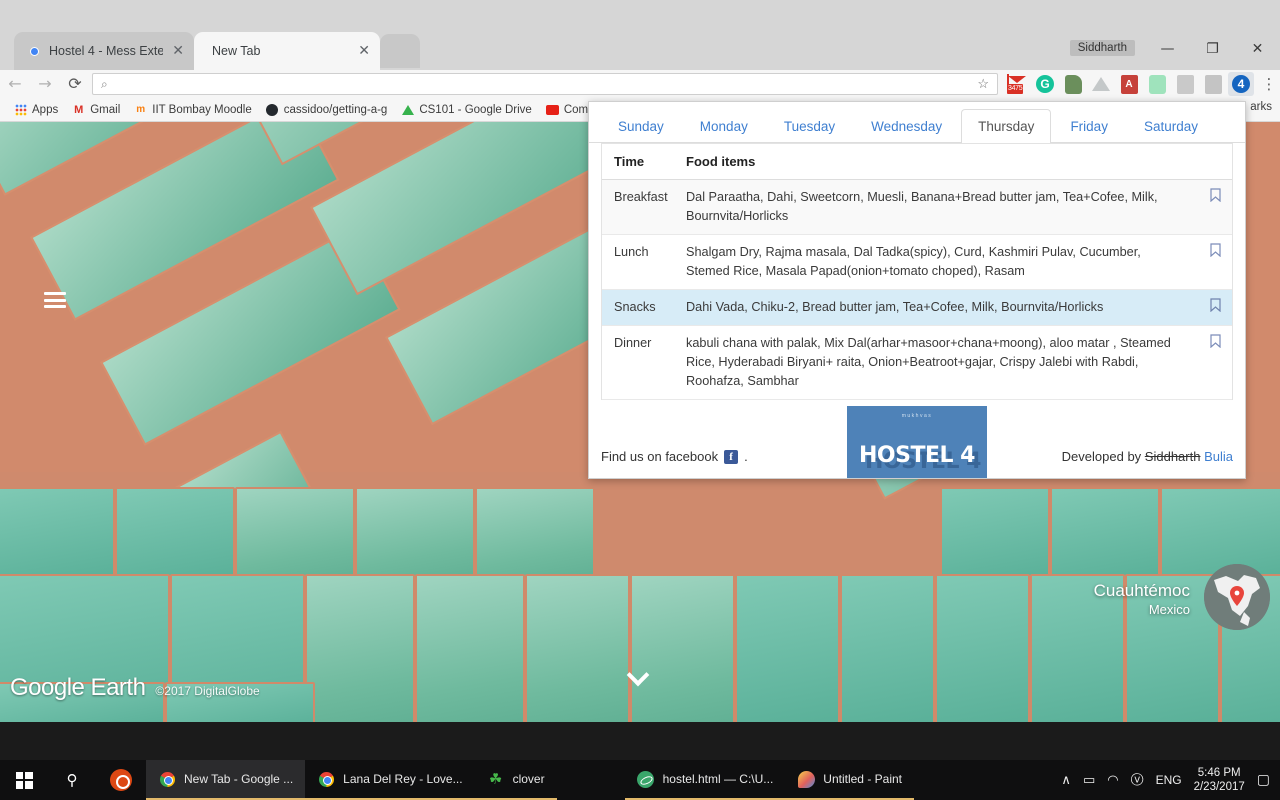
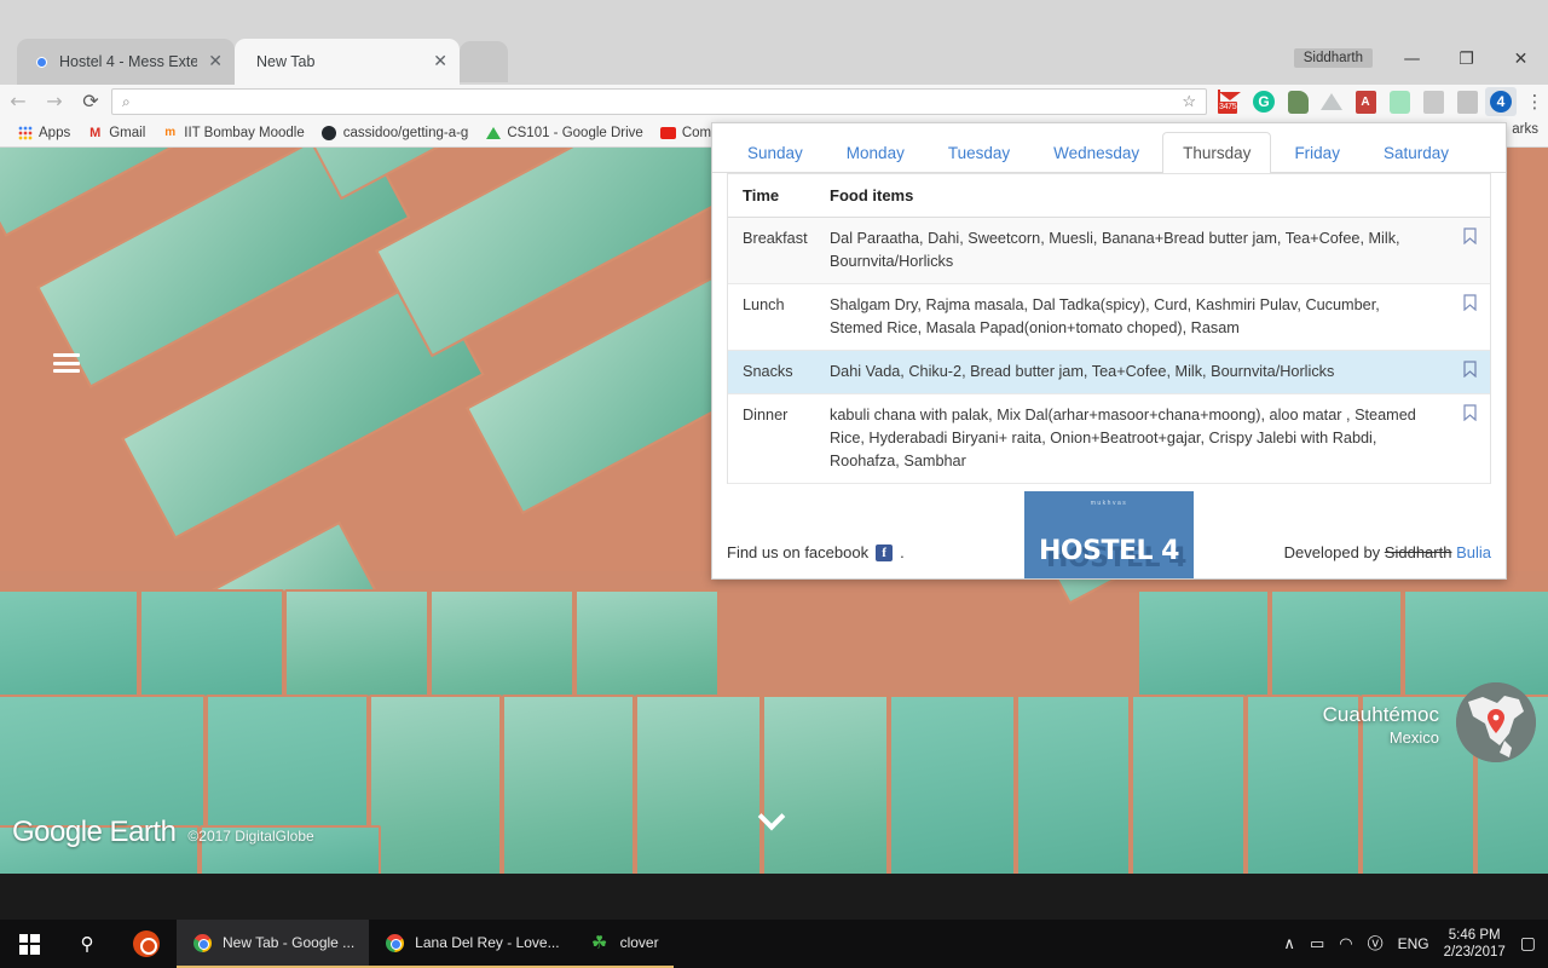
  Hostel 4 - Mess Exte
  ✕
  New Tab
  ✕
  Siddharth
  —
  ❐
  ✕
  ←
  →
  ⟳
  ⌕
  ☆
  G
  A
  4
  ⋮
  Apps
  M
  Gmail
  m
  IIT Bombay Moodle
  cassidoo/getting-a-g
  CS101 - Google Drive
  Com
  arks
  Google Earth
  ©2017 DigitalGlobe
  Cuauhtémoc
  Mexico
  Sunday
  Monday
  Tuesday
  Wednesday
  Thursday
  Friday
  Saturday
  Time
  Food items
  Breakfast
  Dal Paraatha, Dahi, Sweetcorn, Muesli, Banana+Bread butter jam, Tea+Cofee, Milk, Bournvita/Horlicks
  Lunch
  Shalgam Dry, Rajma masala, Dal Tadka(spicy), Curd, Kashmiri Pulav, Cucumber, Stemed Rice, Masala Papad(onion+tomato choped), Rasam
  Snacks
  Dahi Vada, Chiku-2, Bread butter jam, Tea+Cofee, Milk, Bournvita/Horlicks
  Dinner
  kabuli chana with palak, Mix Dal(arhar+masoor+chana+moong), aloo matar , Steamed Rice, Hyderabadi Biryani+ raita, Onion+Beatroot+gajar, Crispy Jalebi with Rabdi, Roohafza, Sambhar
  Find us on facebook
  f
  .
  HOSTEL 4
  Developed by Siddharth Bulia
  ⚲
  New Tab - Google ...
  Lana Del Rey - Love...
  ☘
  clover
- hostel.html — C:\U...
- Untitled - Paint
  ∧
  ▭
  ◠
  ⓥ
  ENG
  5:46 PM
  2/23/2017
  ▢
